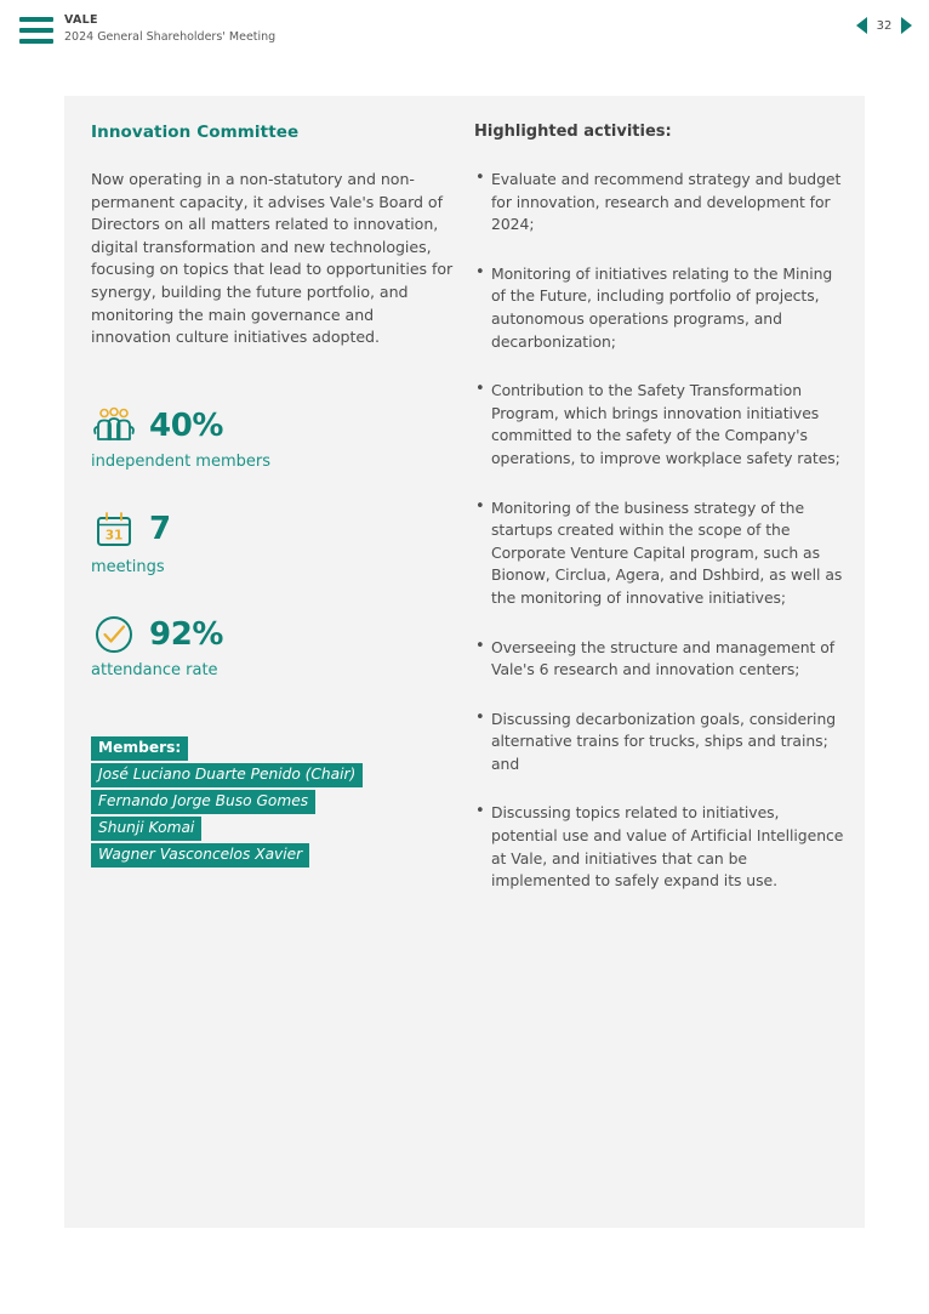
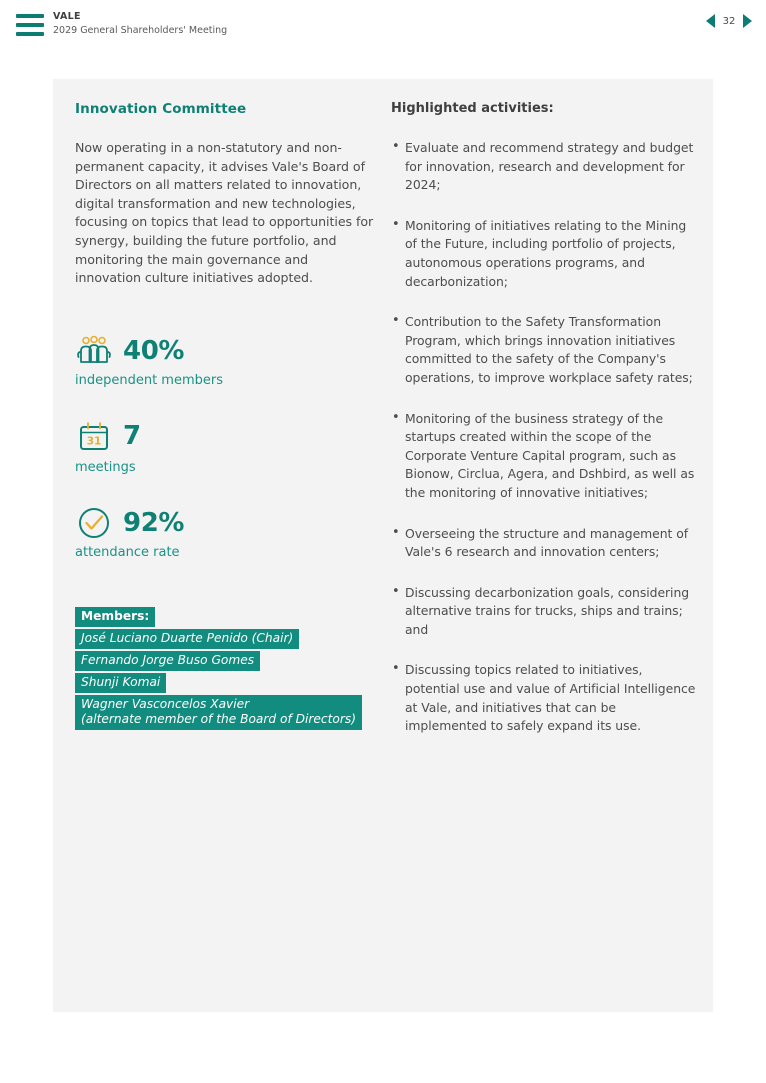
  VALE
- 2024 General Shareholders' Meeting
+ 2029 General Shareholders' Meeting
  32
  Innovation Committee
  Now operating in a non-statutory and non-permanent capacity, it advises Vale's Board of Directors on all matters related to innovation, digital transformation and new technologies, focusing on topics that lead to opportunities for synergy, building the future portfolio, and monitoring the main governance and innovation culture initiatives adopted.
  40%
  independent members
  31
  7
  meetings
  92%
  attendance rate
  Members:
  José Luciano Duarte Penido (Chair)
  Fernando Jorge Buso Gomes
  Shunji Komai
  Wagner Vasconcelos Xavier
+ (alternate member of the Board of Directors)
  Highlighted activities:
  Evaluate and recommend strategy and budget for innovation, research and development for 2024;
  Monitoring of initiatives relating to the Mining of the Future, including portfolio of projects, autonomous operations programs, and decarbonization;
  Contribution to the Safety Transformation Program, which brings innovation initiatives committed to the safety of the Company's operations, to improve workplace safety rates;
  Monitoring of the business strategy of the startups created within the scope of the Corporate Venture Capital program, such as Bionow, Circlua, Agera, and Dshbird, as well as the monitoring of innovative initiatives;
  Overseeing the structure and management of Vale's 6 research and innovation centers;
  Discussing decarbonization goals, considering alternative trains for trucks, ships and trains; and
  Discussing topics related to initiatives, potential use and value of Artificial Intelligence at Vale, and initiatives that can be implemented to safely expand its use.
